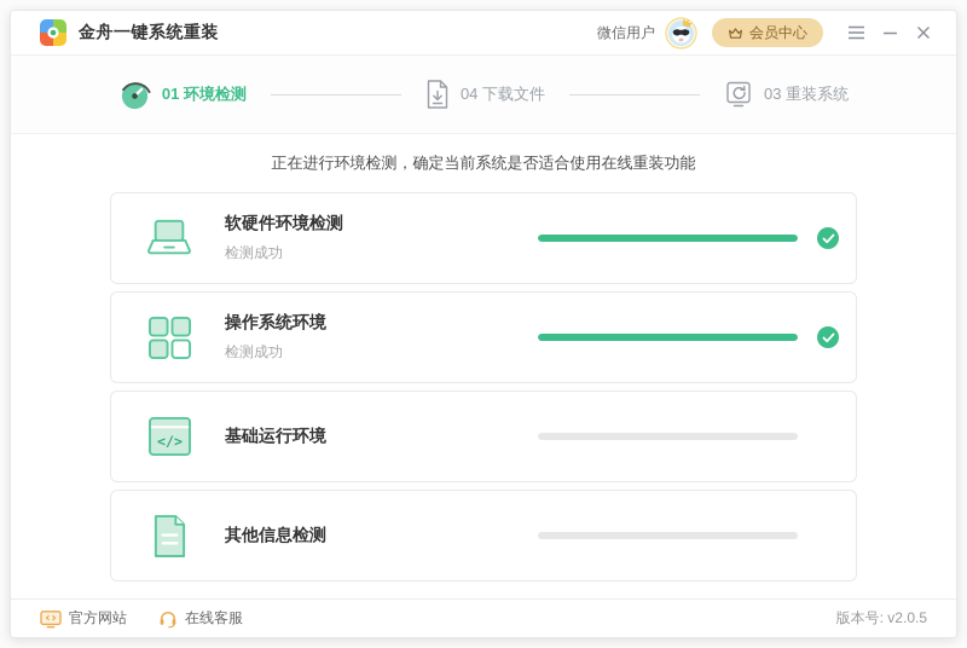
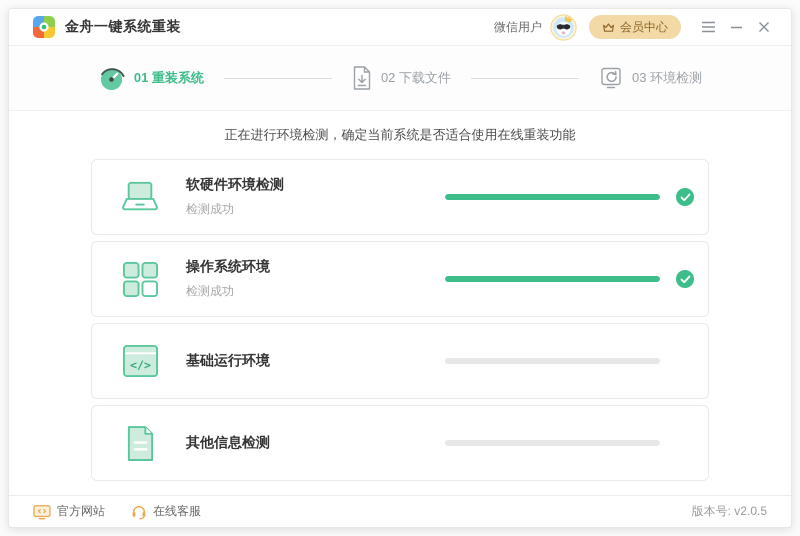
  金舟一键系统重装
  微信用户
  会员中心
- 01 环境检测
+ 01 重装系统
- 04 下载文件
+ 02 下载文件
- 03 重装系统
+ 03 环境检测
  正在进行环境检测，确定当前系统是否适合使用在线重装功能
  软硬件环境检测
  检测成功
  操作系统环境
  检测成功
  </>
  基础运行环境
  其他信息检测
  官方网站
  在线客服
  版本号: v2.0.5
